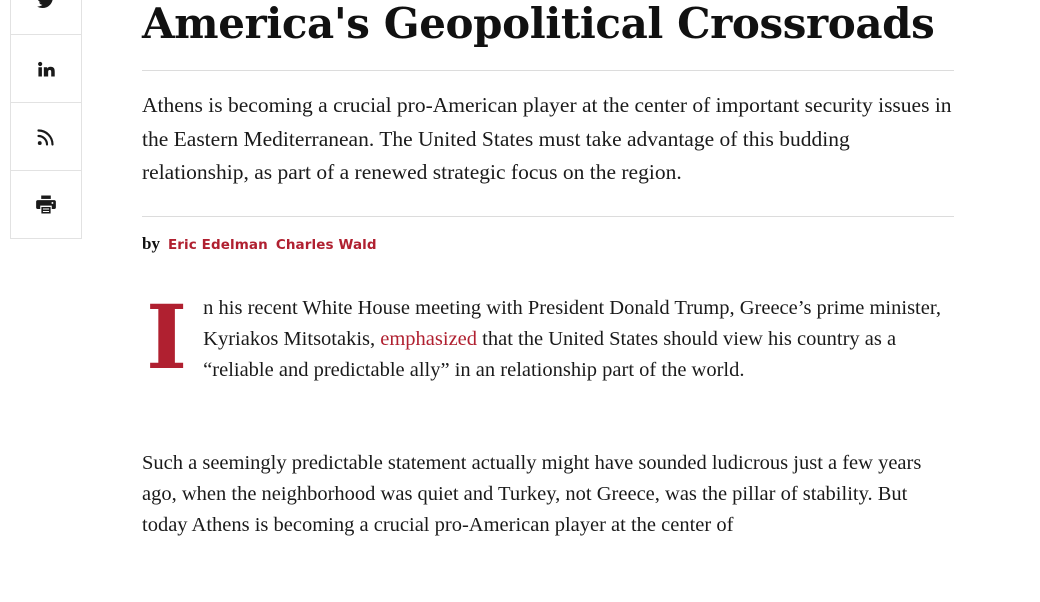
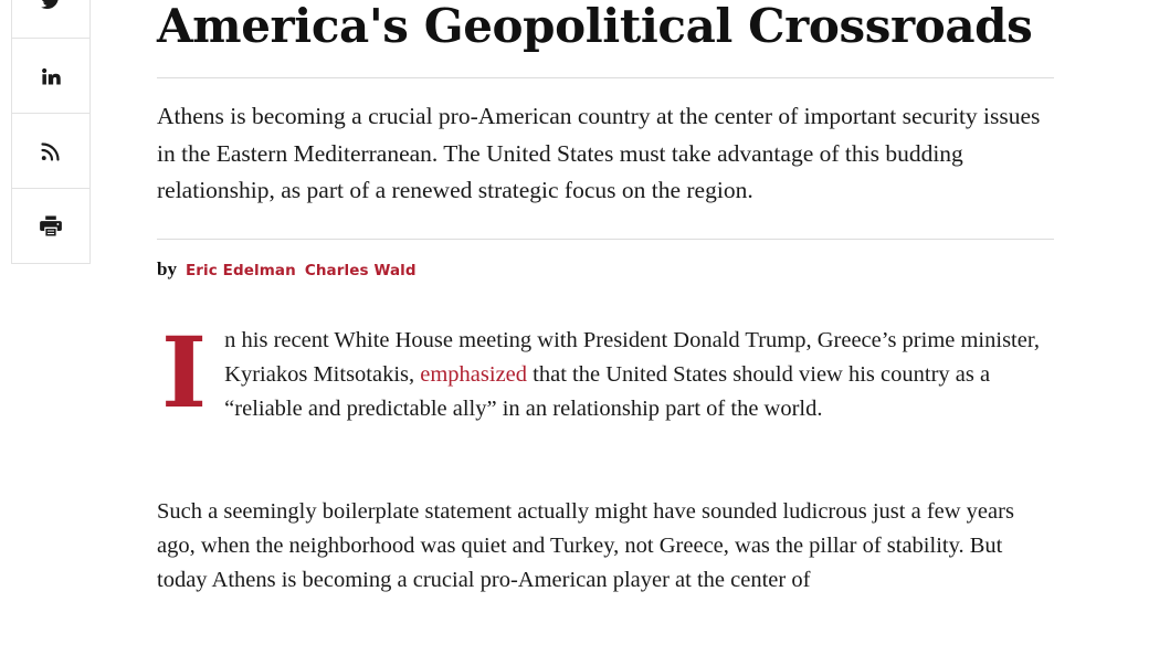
  America's Geopolitical Crossroads
- Athens is becoming a crucial pro-American player at the center of important security issues in the Eastern Mediterranean. The United States must take advantage of this budding relationship, as part of a renewed strategic focus on the region.
+ Athens is becoming a crucial pro-American country at the center of important security issues in the Eastern Mediterranean. The United States must take advantage of this budding relationship, as part of a renewed strategic focus on the region.
  by Eric Edelman Charles Wald
  I
  n his recent White House meeting with President Donald Trump, Greece’s prime minister, Kyriakos Mitsotakis, emphasized that the United States should view his country as a “reliable and predictable ally” in an relationship part of the world.
- Such a seemingly predictable statement actually might have sounded ludicrous just a few years ago, when the neighborhood was quiet and Turkey, not Greece, was the pillar of stability. But today Athens is becoming a crucial pro-American player at the center of
+ Such a seemingly boilerplate statement actually might have sounded ludicrous just a few years ago, when the neighborhood was quiet and Turkey, not Greece, was the pillar of stability. But today Athens is becoming a crucial pro-American player at the center of
